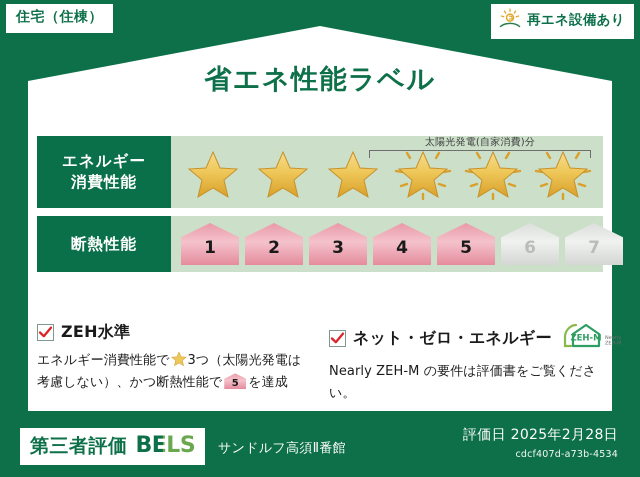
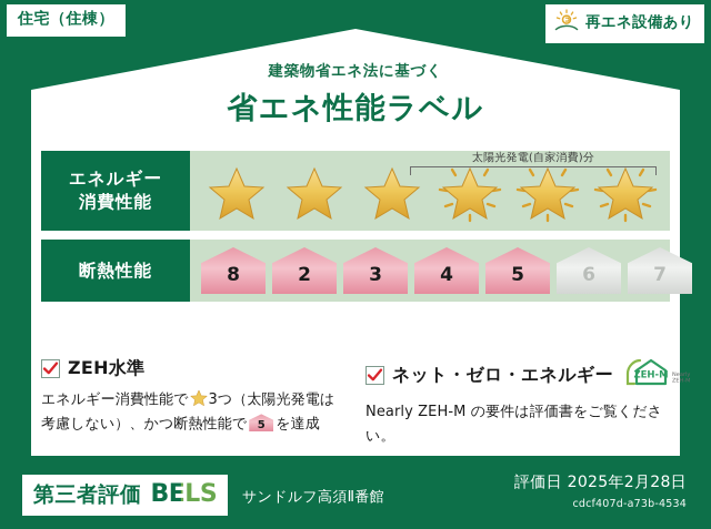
  住宅（住棟）
  再エネ設備あり
+ 建築物省エネ法に基づく
  省エネ性能ラベル
  エネルギー
  消費性能
  太陽光発電(自家消費)分
  断熱性能
- 1
+ 8
  2
  3
  4
  5
  6
  7
  ZEH水準
  エネルギー消費性能で 3つ（太陽光発電は考慮しない）、かつ断熱性能で
  5
  を達成
  ネット・ゼロ・エネルギー
  ZEH-M
  Nearly ZEH-M の要件は評価書をご覧ください。
  第三者評価
  BELS
  サンドルフ高須Ⅱ番館
  評価日 2025年2月28日
  cdcf407d-a73b-4534
